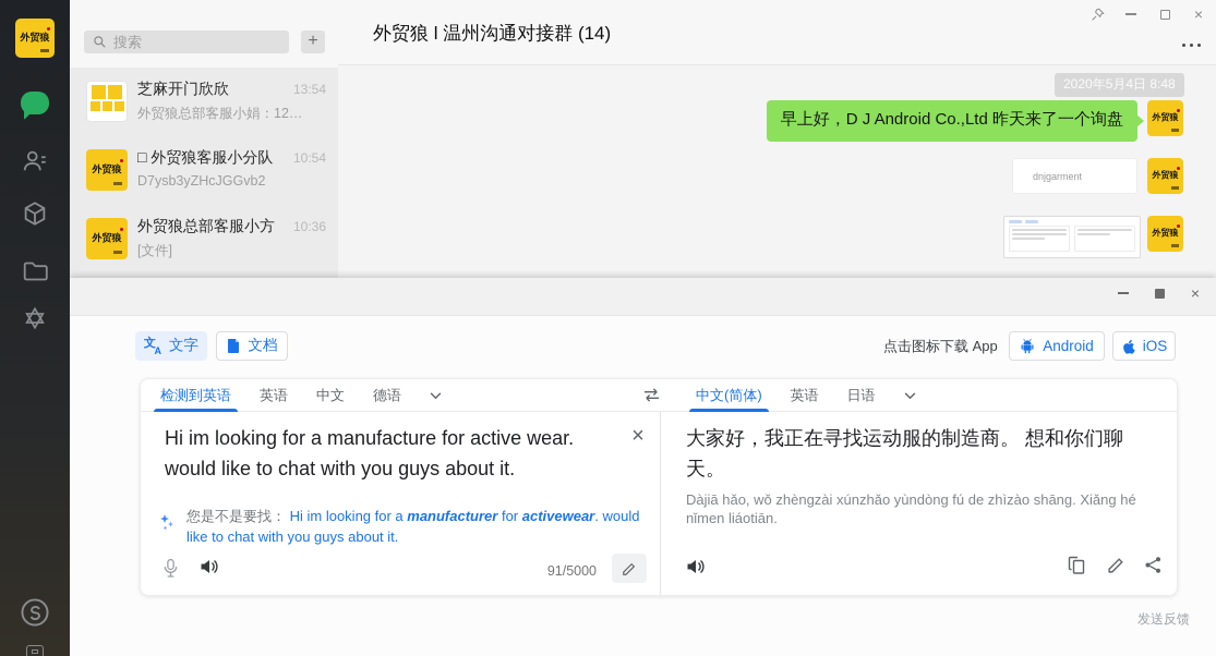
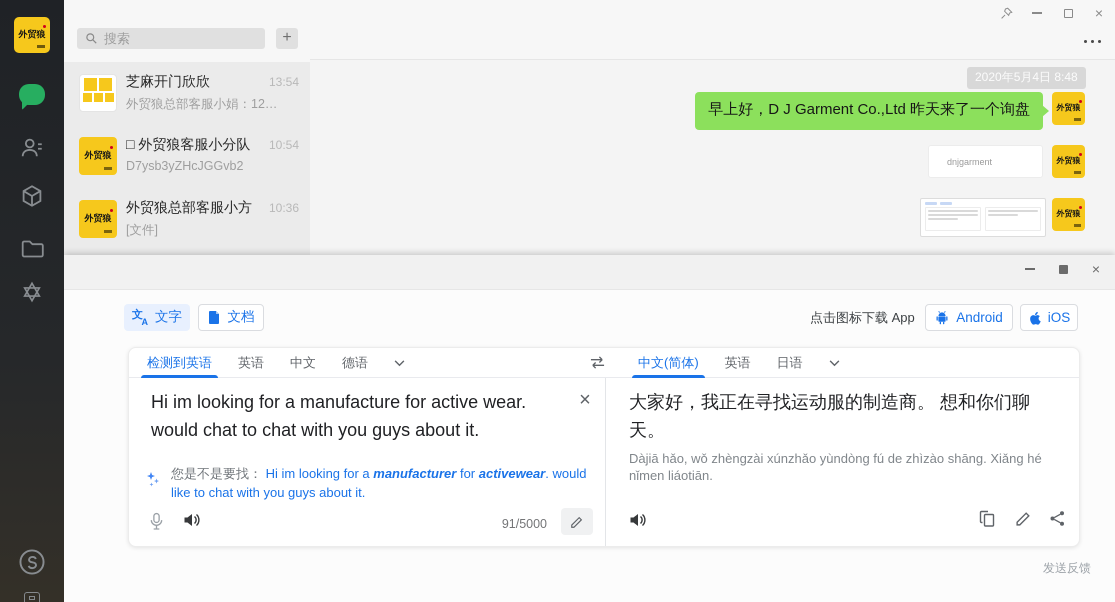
  外贸狼
  搜索
  +
  芝麻开门欣欣
  13:54
  外贸狼总部客服小娟：12…
  外贸狼
  □ 外贸狼客服小分队
  10:54
  D7ysb3yZHcJGGvb2
  外贸狼
  外贸狼总部客服小方
  10:36
  [文件]
- 外贸狼 l 温州沟通对接群 (14)
  ×
  2020年5月4日 8:48
- 早上好，D J Android Co.,Ltd 昨天来了一个询盘
+ 早上好，D J Garment Co.,Ltd 昨天来了一个询盘
  外贸狼
  dnjgarment
  外贸狼
  外贸狼
  ×
  文
  A
  文字
  文档
  点击图标下载 App
  Android
  iOS
  检测到英语
  英语
  中文
  德语
  中文(简体)
  英语
  日语
- Hi im looking for a manufacture for active wear. would like to chat with you guys about it.
+ Hi im looking for a manufacture for active wear. would chat to chat with you guys about it.
  ×
  您是不是要找： Hi im looking for a manufacturer for activewear. would like to chat with you guys about it.
  91/5000
  大家好，我正在寻找运动服的制造商。 想和你们聊天。
  Dàjiā hǎo, wǒ zhèngzài xúnzhǎo yùndòng fú de zhìzào shāng. Xiǎng hé nǐmen liáotiān.
  发送反馈
